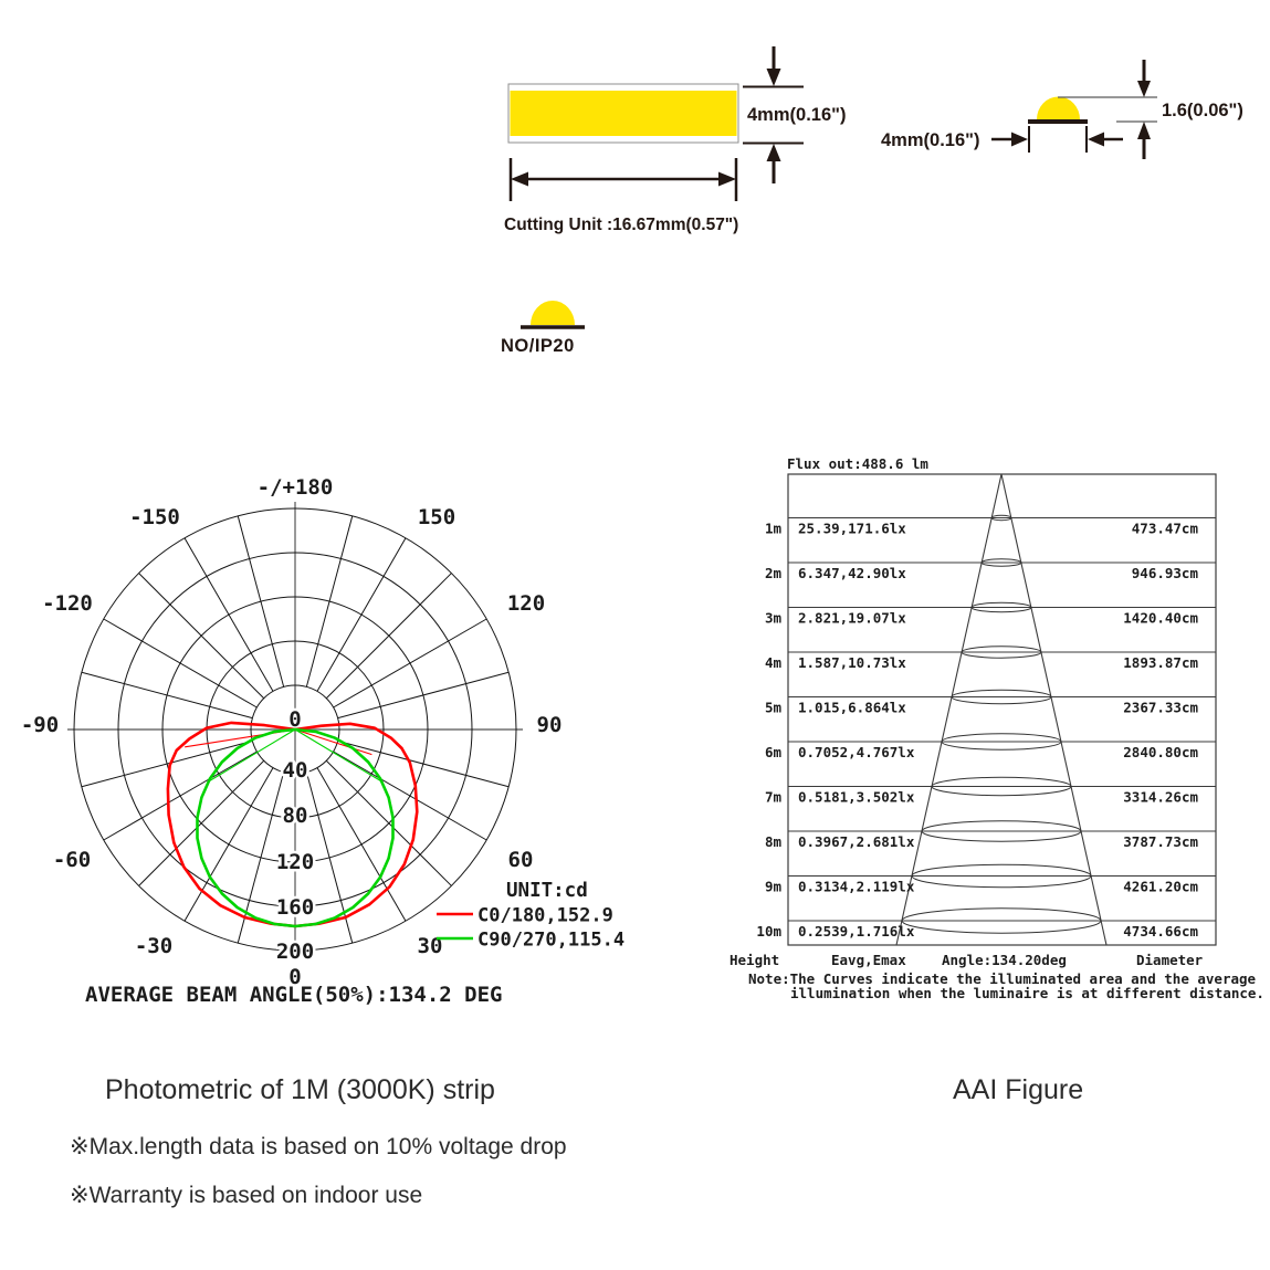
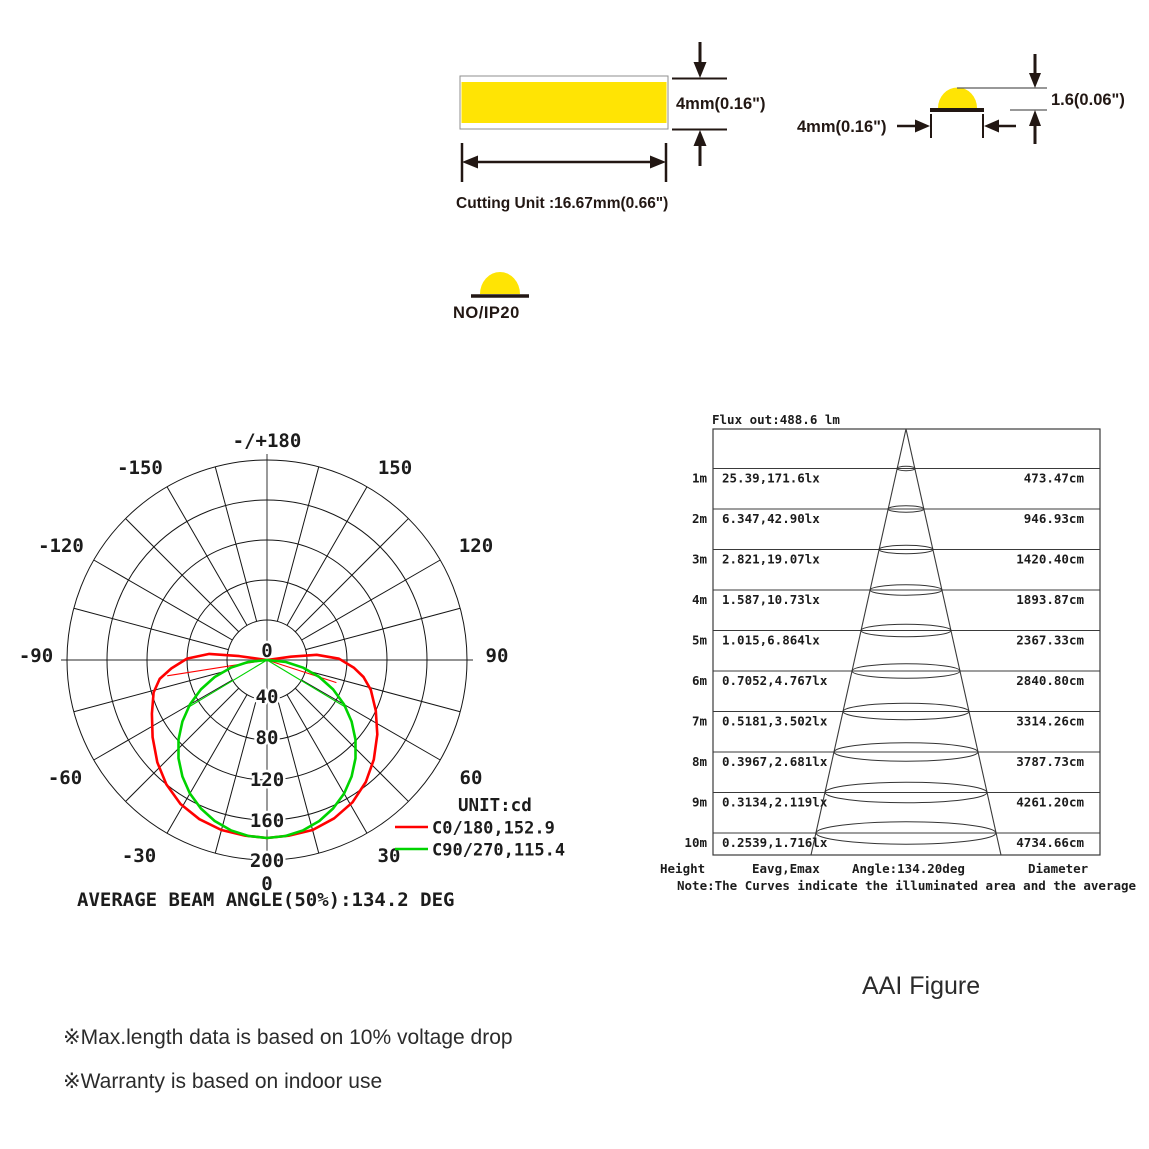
  4mm(0.16")
- Cutting Unit :16.67mm(0.57")
+ Cutting Unit :16.67mm(0.66")
  1.6(0.06")
  4mm(0.16")
  NO/IP20
  -/+180
  -150
  150
  -120
  120
  -90
  90
  -60
  60
  -30
  30
  0
  0
  40
  80
  120
  160
  200
  UNIT:cd
  C0/180,152.9
  C90/270,115.4
  AVERAGE BEAM ANGLE(50%):134.2 DEG
  Flux out:488.6 lm
  1m
  25.39,171.6lx
  473.47cm
  2m
  6.347,42.90lx
  946.93cm
  3m
  2.821,19.07lx
  1420.40cm
  4m
  1.587,10.73lx
  1893.87cm
  5m
  1.015,6.864lx
  2367.33cm
  6m
  0.7052,4.767lx
  2840.80cm
  7m
  0.5181,3.502lx
  3314.26cm
  8m
  0.3967,2.681lx
  3787.73cm
  9m
  0.3134,2.119lx
  4261.20cm
  10m
  0.2539,1.716lx
  4734.66cm
  Height
  Eavg,Emax
  Angle:134.20deg
  Diameter
  Note:The Curves indicate the illuminated area and the average
- illumination when the luminaire is at different distance.
- Photometric of 1M (3000K) strip
  AAI Figure
  ※Max.length data is based on 10% voltage drop
  ※Warranty is based on indoor use
